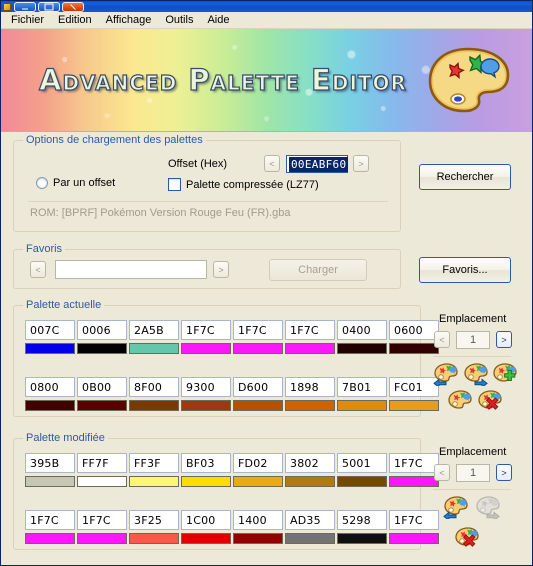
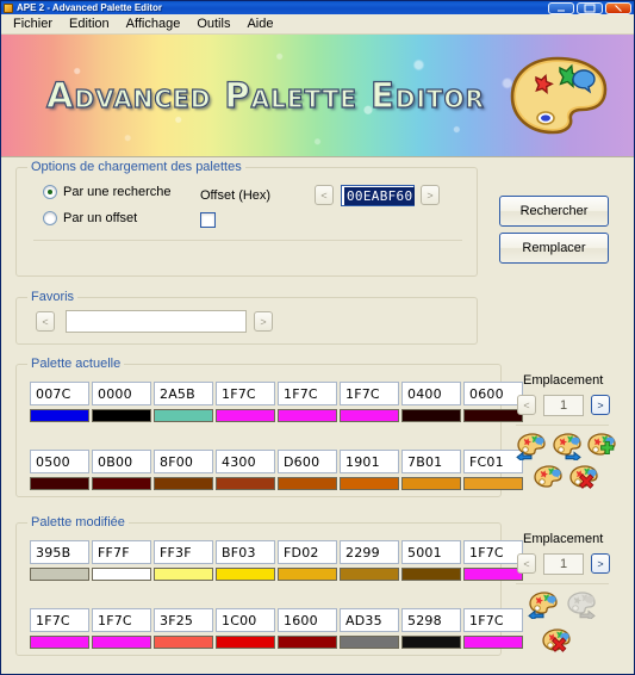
+ APE 2 - Advanced Palette Editor
  Fichier
  Edition
  Affichage
  Outils
  Aide
  Advanced Palette Editor
  Options de chargement des palettes
+ Par une recherche
  Par un offset
  Offset (Hex)
  <
  00EABF60
  >
- Palette compressée (LZ77)
- ROM: [BPRF] Pokémon Version Rouge Feu (FR).gba
  Rechercher
+ Remplacer
  Favoris
  <
  >
- Charger
- Favoris...
  Palette actuelle
  007C
- 0006
+ 0000
  2A5B
  1F7C
  1F7C
  1F7C
  0400
  0600
- 0800
+ 0500
  0B00
  8F00
- 9300
+ 4300
  D600
- 1898
+ 1901
  7B01
  FC01
  Emplacement
  <
  1
  >
  Palette modifiée
  395B
  FF7F
  FF3F
  BF03
  FD02
- 3802
+ 2299
  5001
  1F7C
  1F7C
  1F7C
  3F25
  1C00
- 1400
+ 1600
  AD35
  5298
  1F7C
  Emplacement
  <
  1
  >
